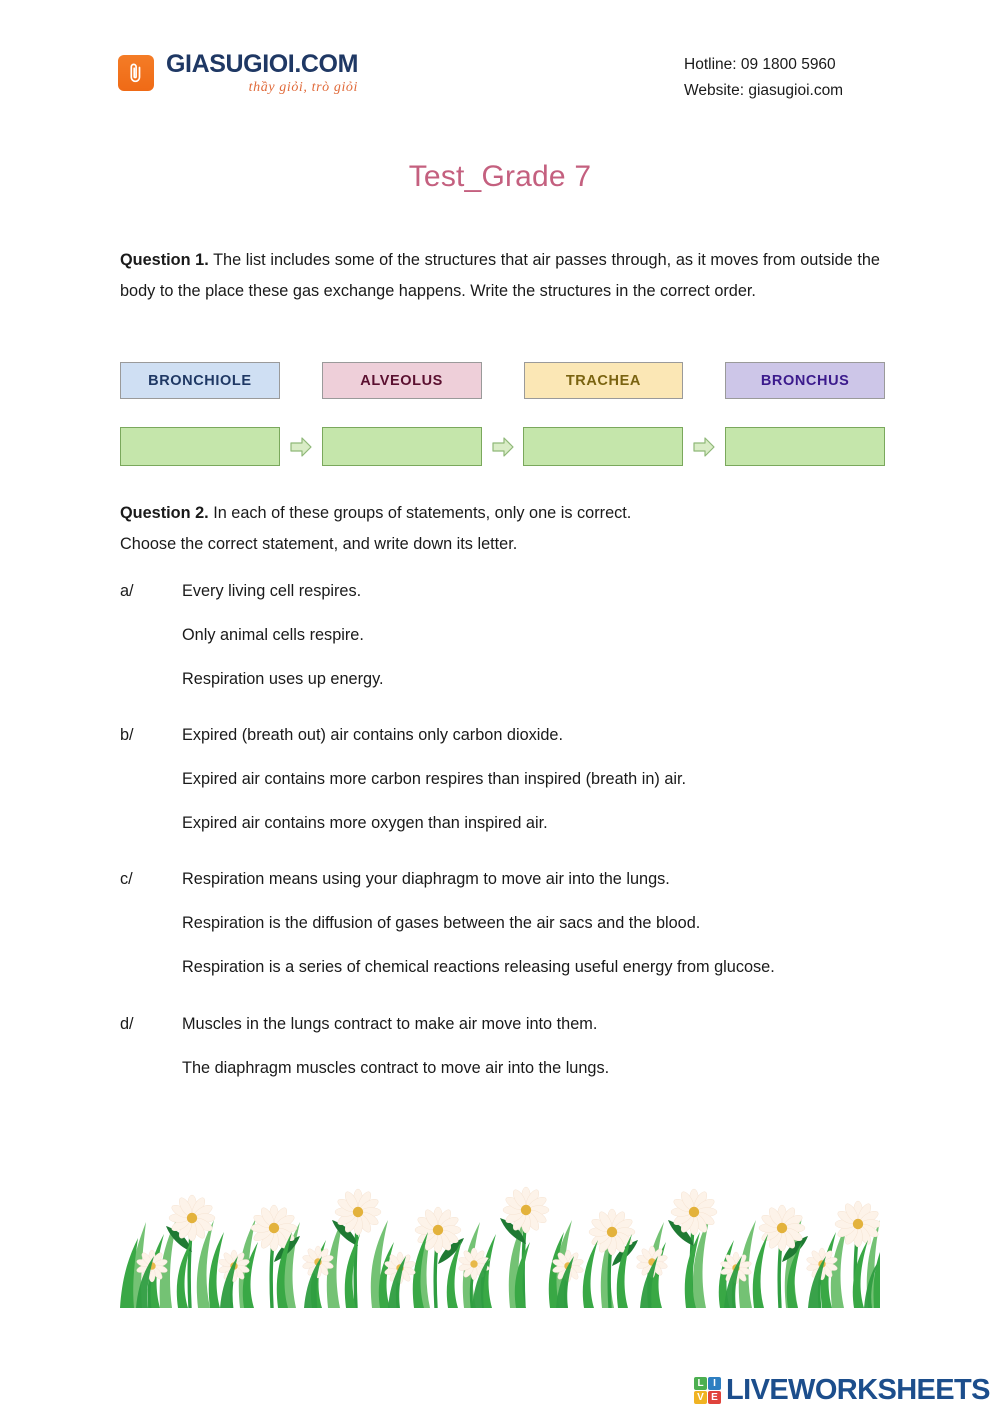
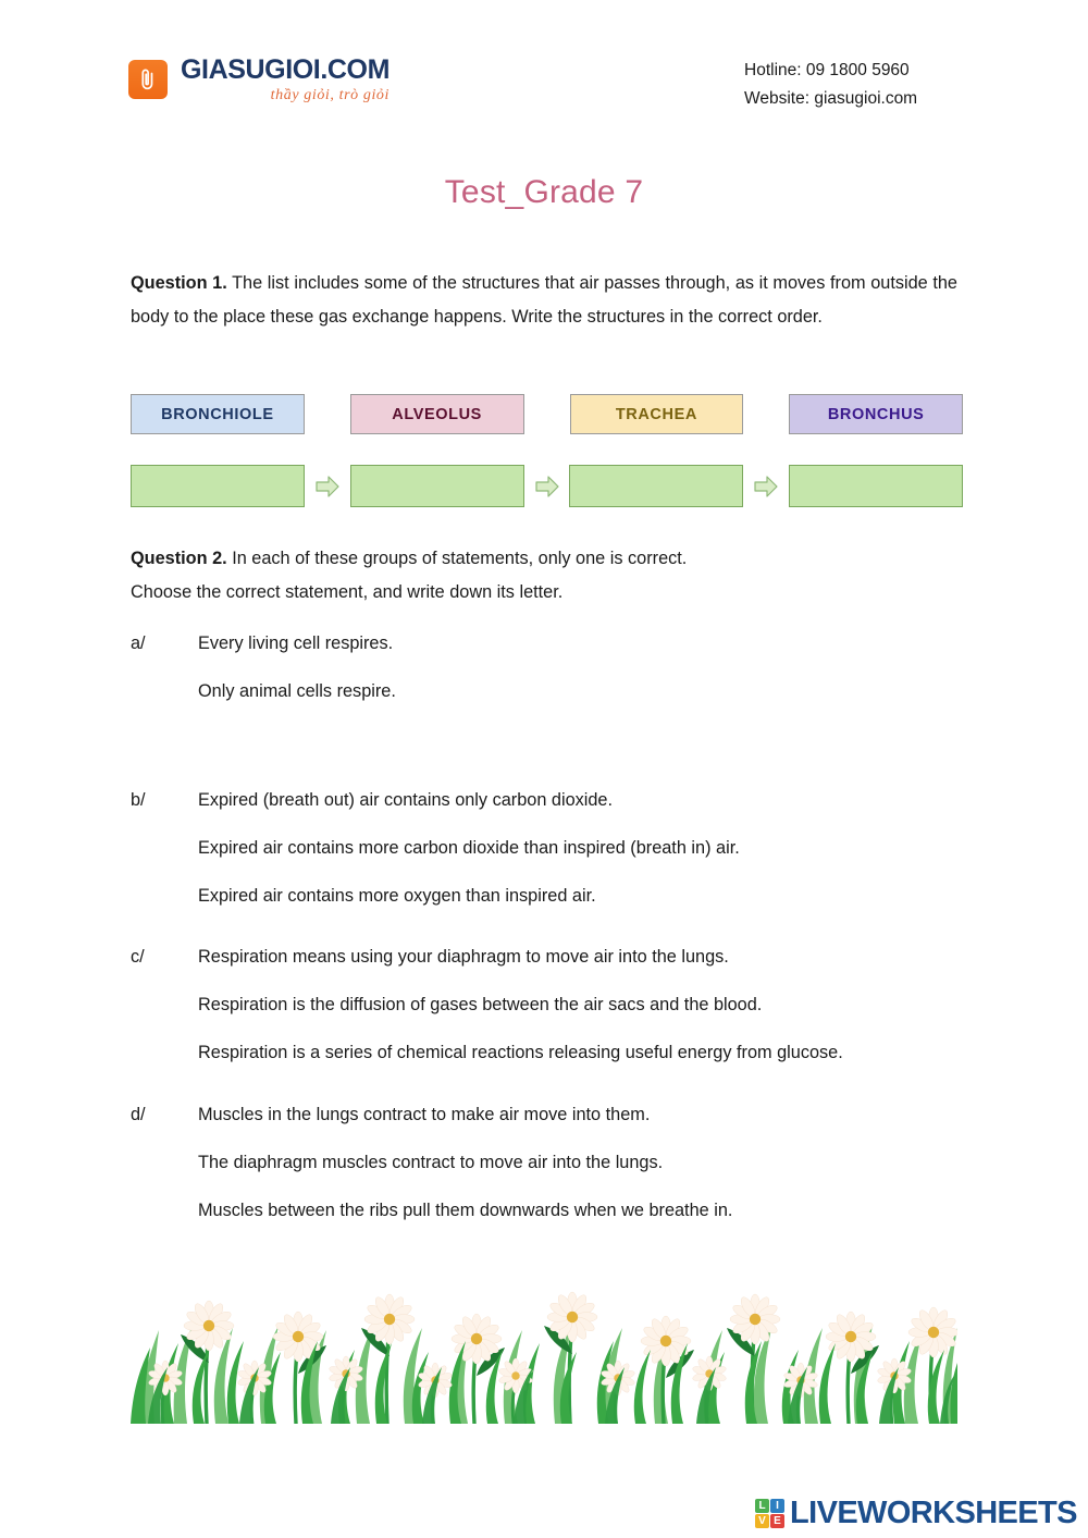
  GIASUGIOI.COM
  thầy giỏi, trò giỏi
  Hotline: 09 1800 5960
  Website: giasugioi.com
  Test_Grade 7
  Question 1. The list includes some of the structures that air passes through, as it moves from outside the body to the place these gas exchange happens. Write the structures in the correct order.
  BRONCHIOLE
  ALVEOLUS
  TRACHEA
  BRONCHUS
  Question 2. In each of these groups of statements, only one is correct.
  Choose the correct statement, and write down its letter.
  a/
  Every living cell respires.
  Only animal cells respire.
- Respiration uses up energy.
  b/
  Expired (breath out) air contains only carbon dioxide.
- Expired air contains more carbon respires than inspired (breath in) air.
+ Expired air contains more carbon dioxide than inspired (breath in) air.
  Expired air contains more oxygen than inspired air.
  c/
  Respiration means using your diaphragm to move air into the lungs.
  Respiration is the diffusion of gases between the air sacs and the blood.
  Respiration is a series of chemical reactions releasing useful energy from glucose.
  d/
  Muscles in the lungs contract to make air move into them.
  The diaphragm muscles contract to move air into the lungs.
+ Muscles between the ribs pull them downwards when we breathe in.
  L
  I
  V
  E
  LIVEWORKSHEETS
